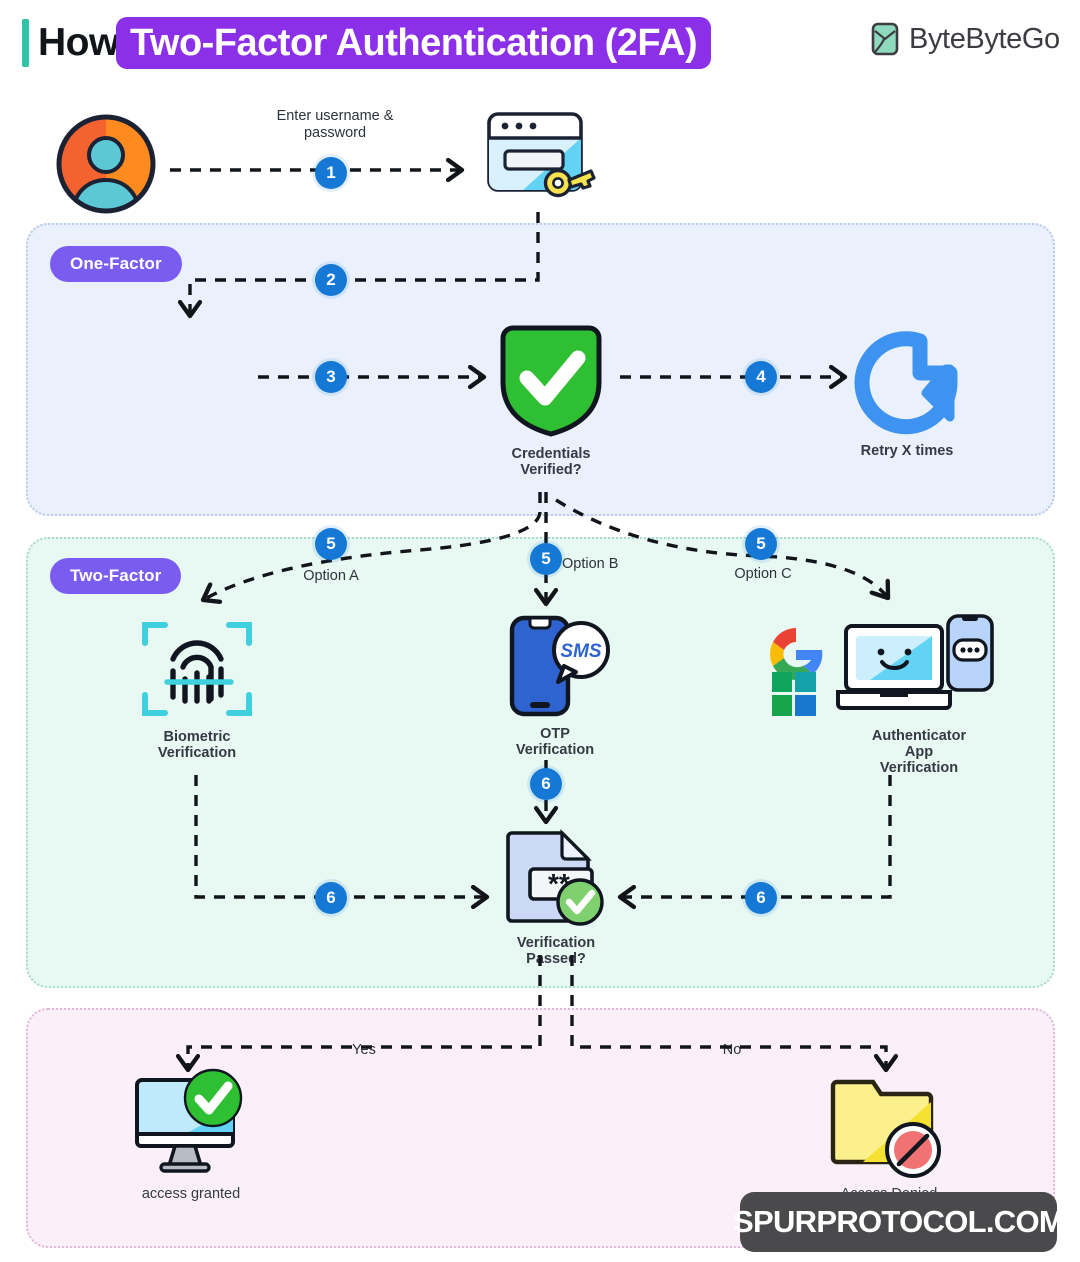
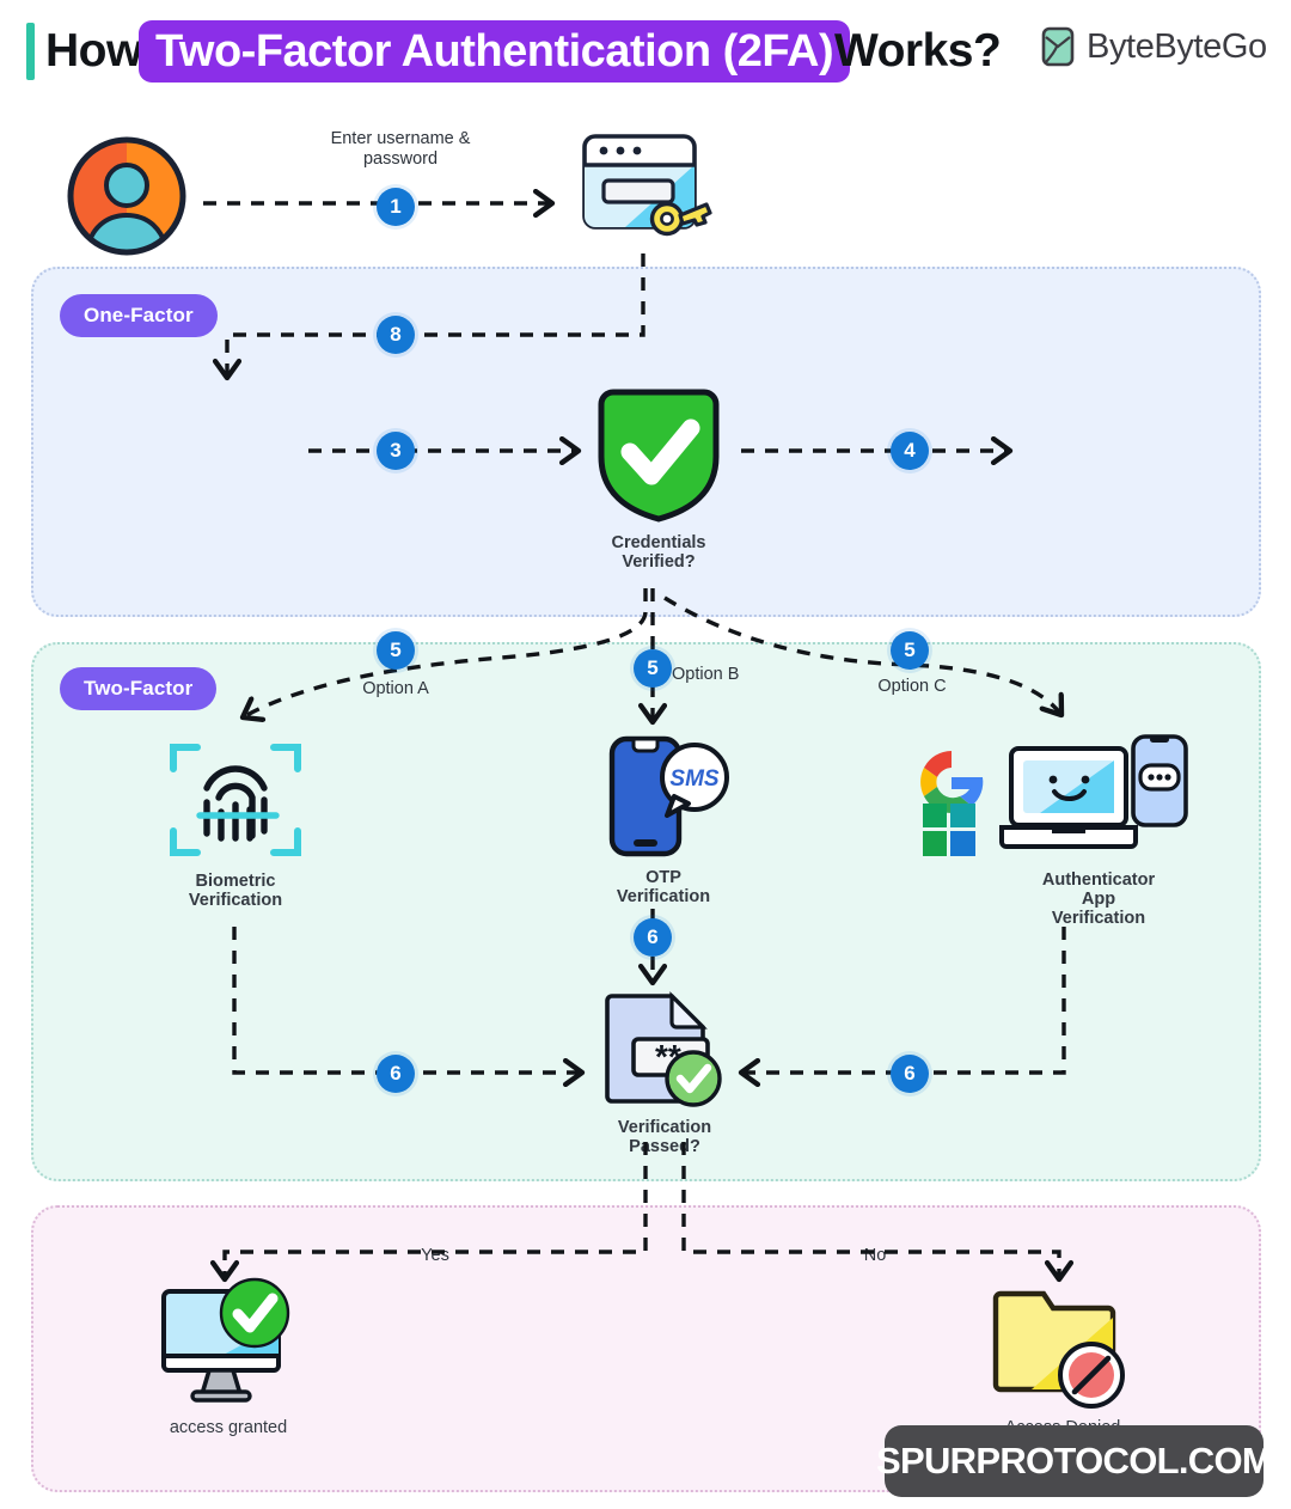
  How
  Two-Factor Authentication (2FA)
+ Works?
  ByteByteGo
  One-Factor
  Two-Factor
  Enter username &
  password
  Credentials
  Verified?
- Retry X times
  Biometric
  Verification
  SMS
  OTP
  Verification
  Authenticator
  App
  Verification
  **
  Verification
  Psse?
  access granted
  1
- 2
+ 8
  3
  4
  5
  5
  5
  6
  6
  6
  Option A
  Option B
  Option C
  Yes
  No
  SPURPROTOCOL.COM
